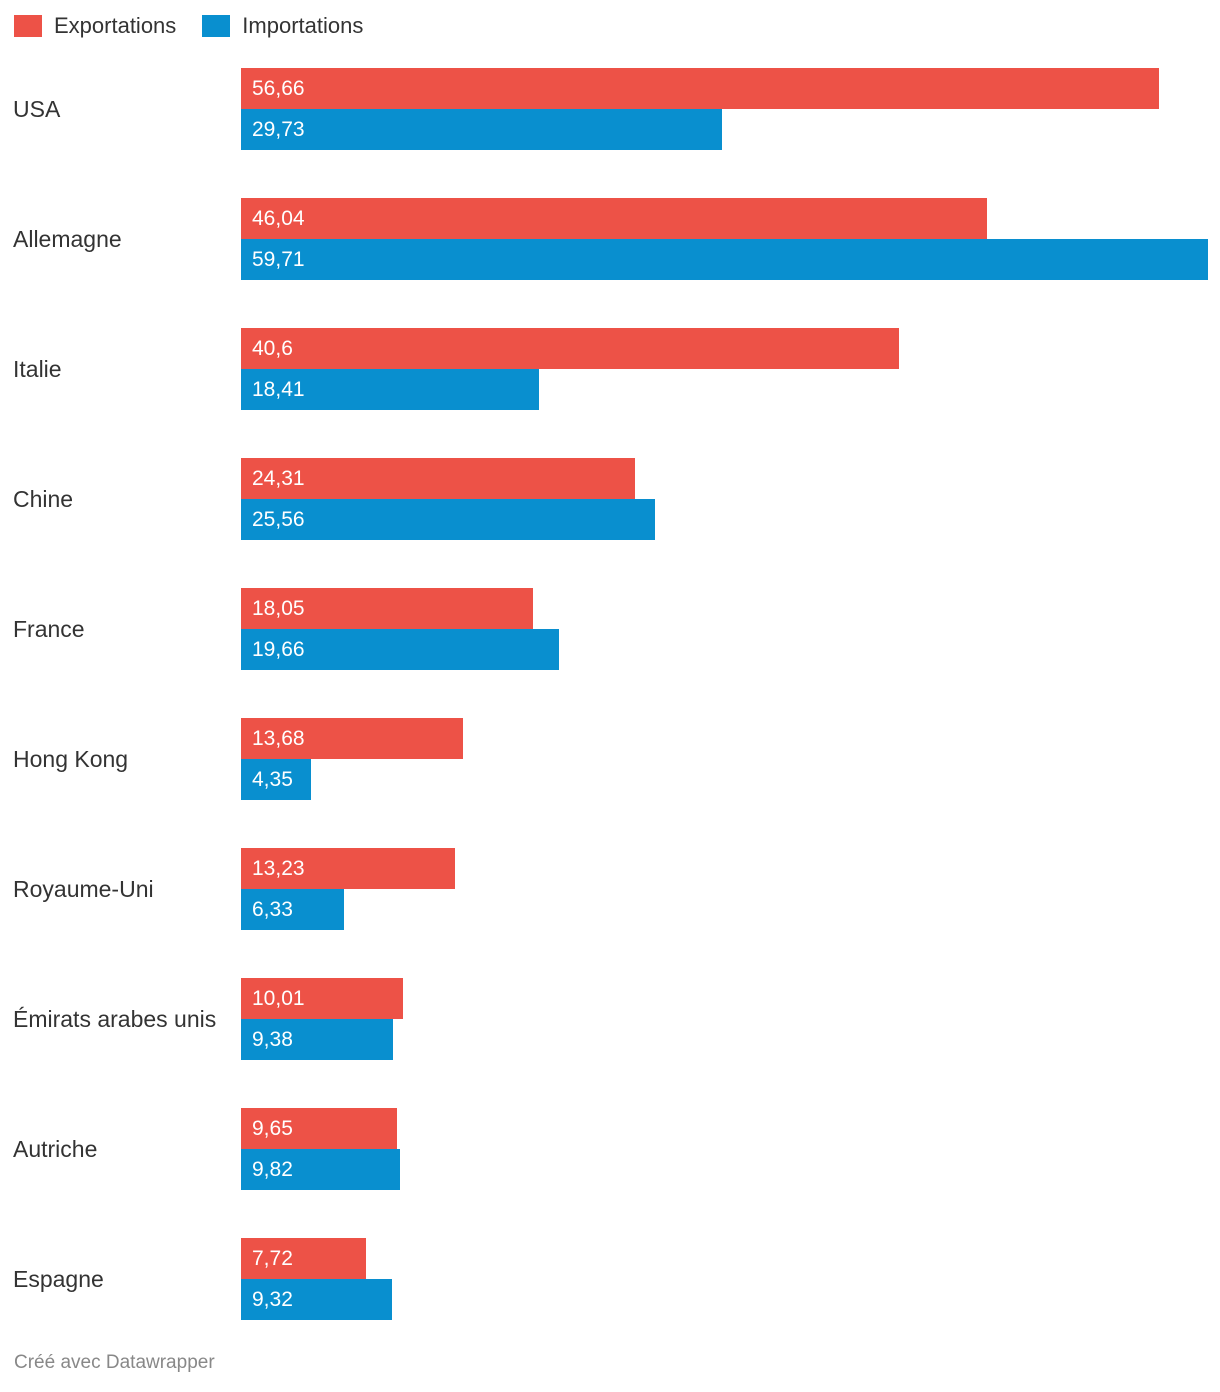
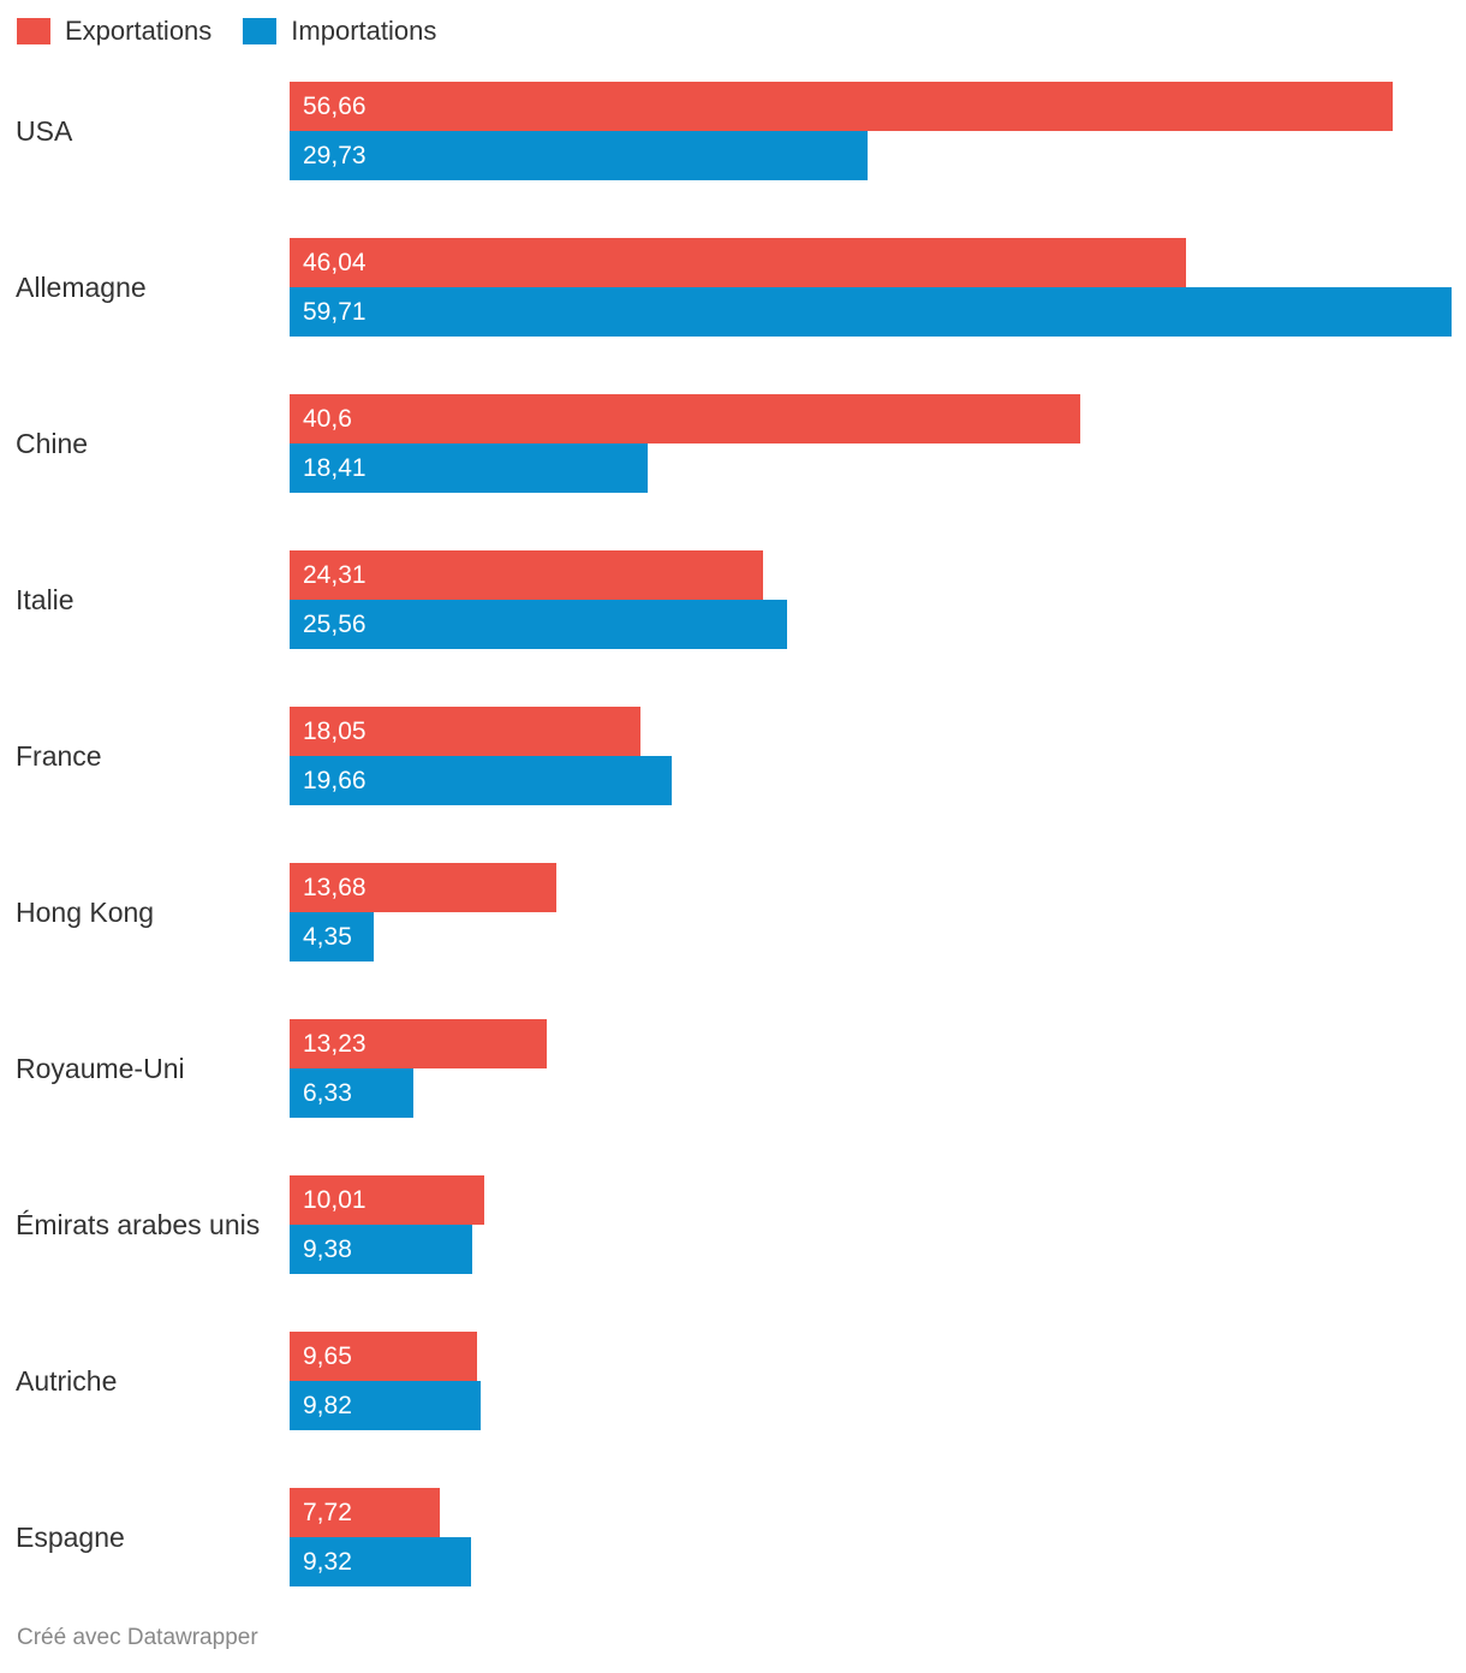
  Exportations
  Importations
  USA
  56,66
  29,73
  Allemagne
  46,04
  59,71
- Italie
+ Chine
  40,6
  18,41
- Chine
+ Italie
  24,31
  25,56
  France
  18,05
  19,66
  Hong Kong
  13,68
  4,35
  Royaume-Uni
  13,23
  6,33
  Émirats arabes unis
  10,01
  9,38
  Autriche
  9,65
  9,82
  Espagne
  7,72
  9,32
  Créé avec Datawrapper
